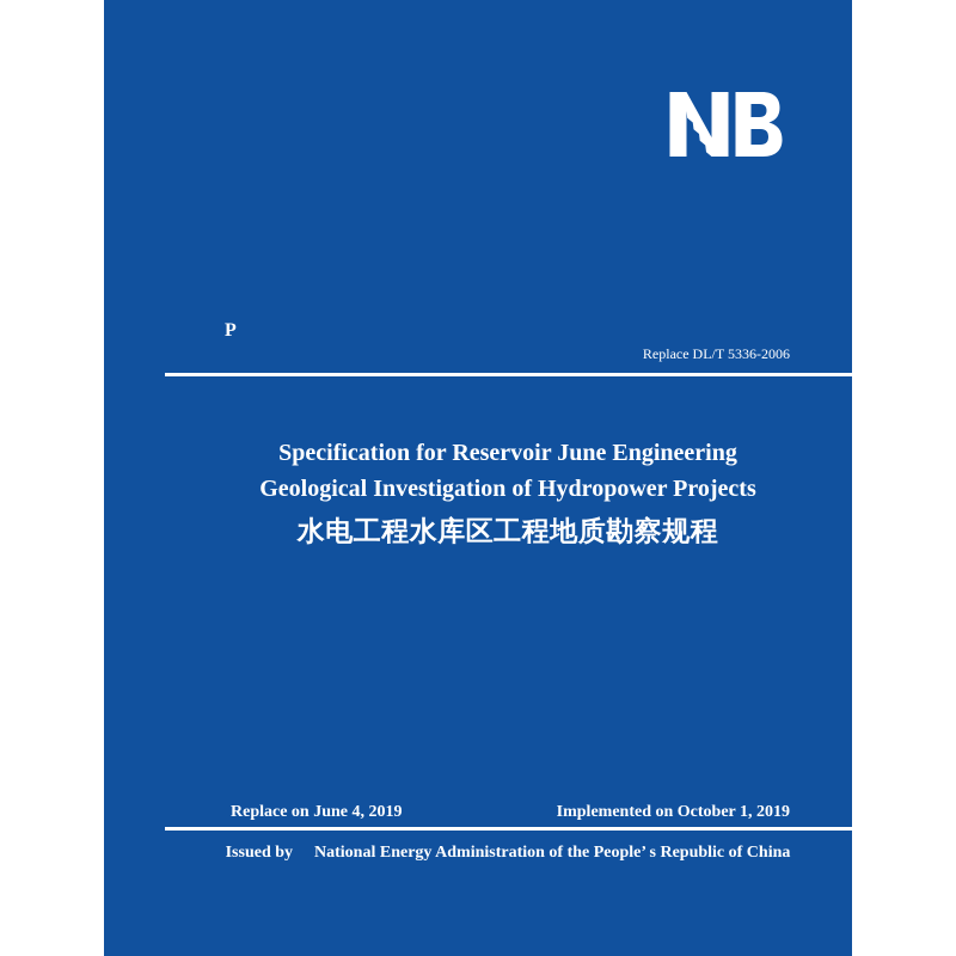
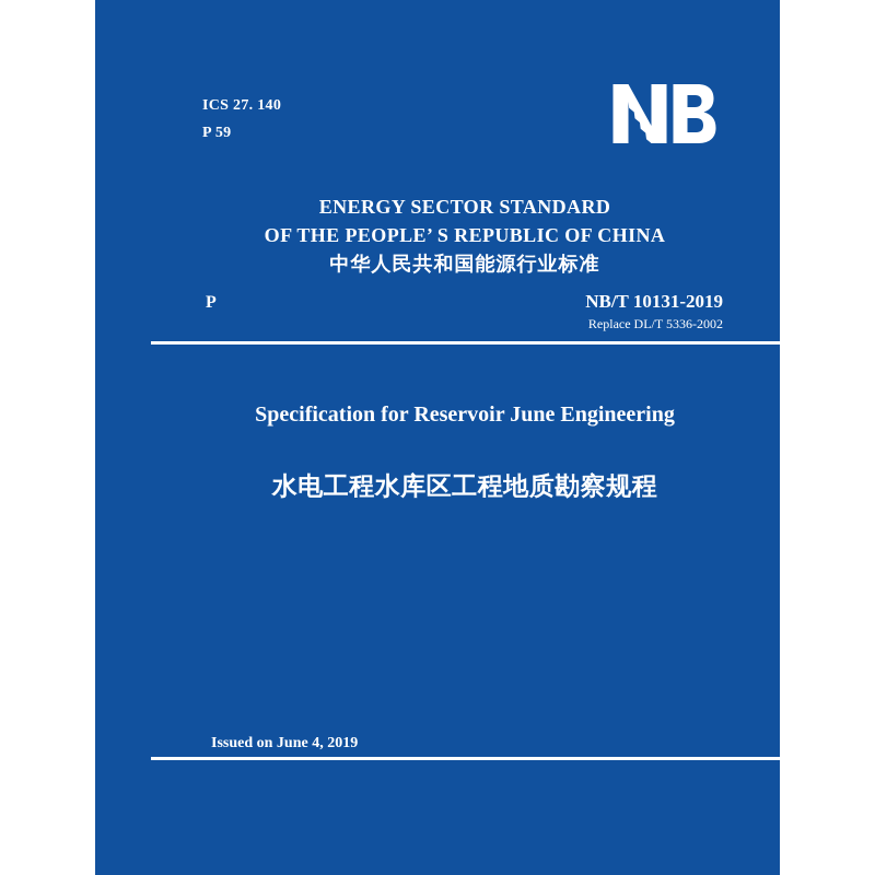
+ ICS 27. 140
+ P 59
+ ENERGY SECTOR STANDARD
+ OF THE PEOPLE’ S REPUBLIC OF CHINA
+ 中华人民共和国能源行业标准
  P
+ NB/T 10131-2019
- Replace DL/T 5336-2006
+ Replace DL/T 5336-2002
  Specification for Reservoir June Engineering
- Geological Investigation of Hydropower Projects
  水电工程水库区工程地质勘察规程
- Replace on June 4, 2019
+ Issued on June 4, 2019
- Implemented on October 1, 2019
- Issued by National Energy Administration of the People’ s Republic of China
